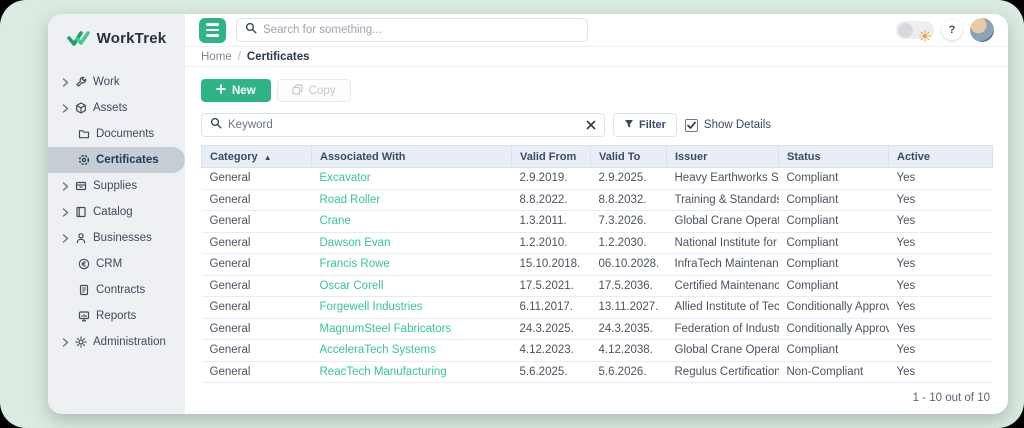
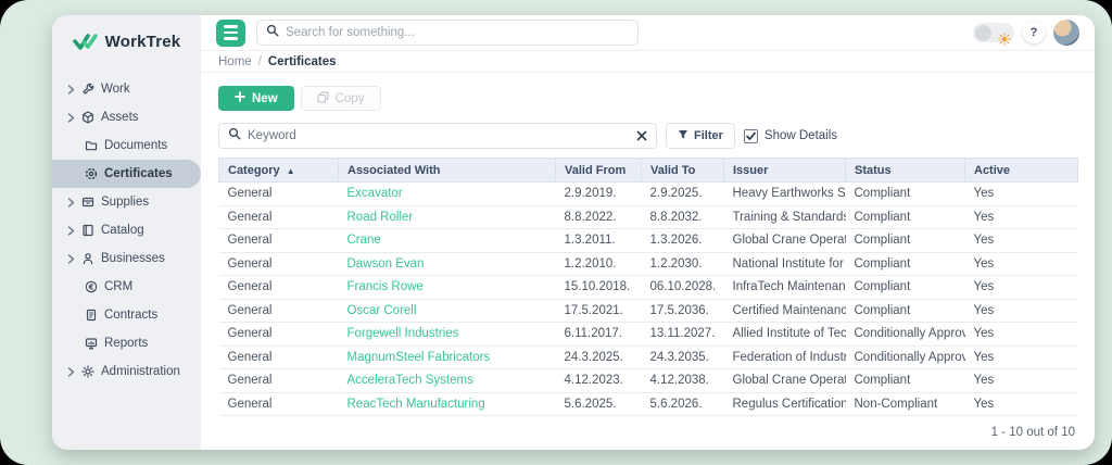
  WorkTrek
  Work
  Assets
  Documents
  Certificates
  Supplies
  Catalog
  Businesses
  €
  CRM
  Contracts
  Reports
  Administration
  Search for something...
  ?
  Home
  /
  Certificates
  New
  Copy
  Keyword
  Filter
  Show Details
  Category ▲	Associated With	Valid From	Valid To	Issuer	Status	Active
  General	Excavator	2.9.2019.	2.9.2025.	Heavy Earthworks S	Compliant	Yes
  General	Road Roller	8.8.2022.	8.8.2032.	Training & Standard	Compliant	Yes
- General	Crane	1.3.2011.	7.3.2026.	Global Crane Opera	Compliant	Yes
+ General	Crane	1.3.2011.	1.3.2026.	Global Crane Opera	Compliant	Yes
  General	Dawson Evan	1.2.2010.	1.2.2030.	National Institute for	Compliant	Yes
  General	Francis Rowe	15.10.2018.	06.10.2028.	InfraTech Maintenan	Compliant	Yes
  General	Oscar Corell	17.5.2021.	17.5.2036.	Certified Maintenanc	Compliant	Yes
  General	Forgewell Industries	6.11.2017.	13.11.2027.	Allied Institute of Tec	Conditionally Approv	Yes
  General	MagnumSteel Fabricators	24.3.2025.	24.3.2035.	Federation of Indust	Conditionally Approv	Yes
  General	AcceleraTech Systems	4.12.2023.	4.12.2038.	Global Crane Opera	Compliant	Yes
  General	ReacTech Manufacturing	5.6.2025.	5.6.2026.	Regulus Certification	Non-Compliant	Yes
  1 - 10 out of 10
